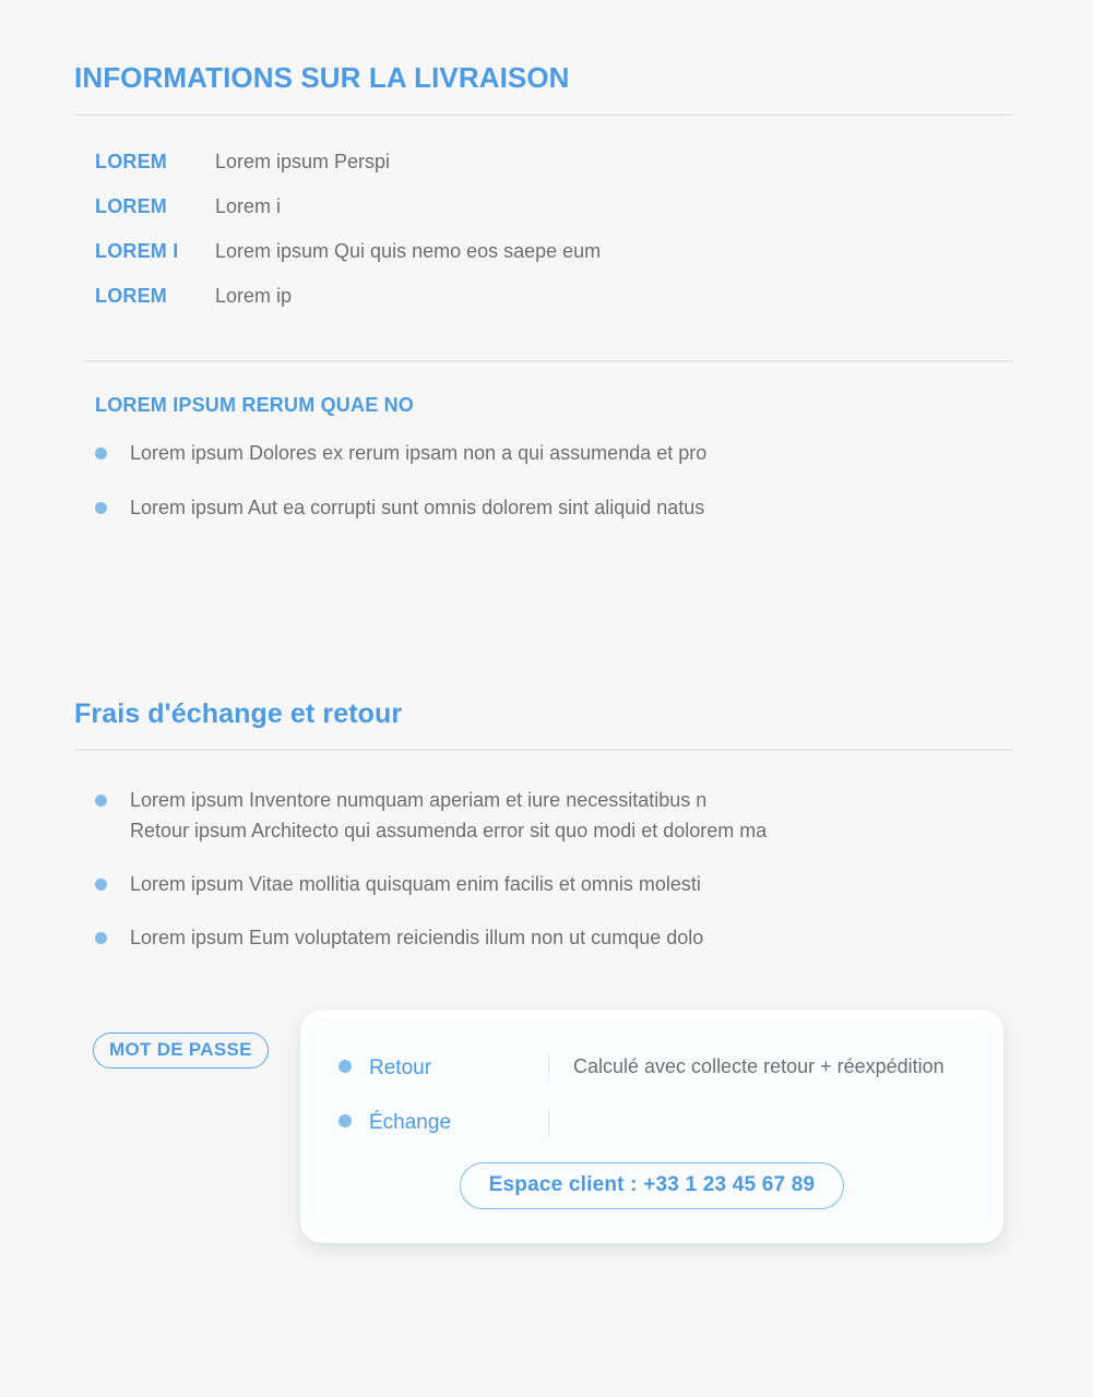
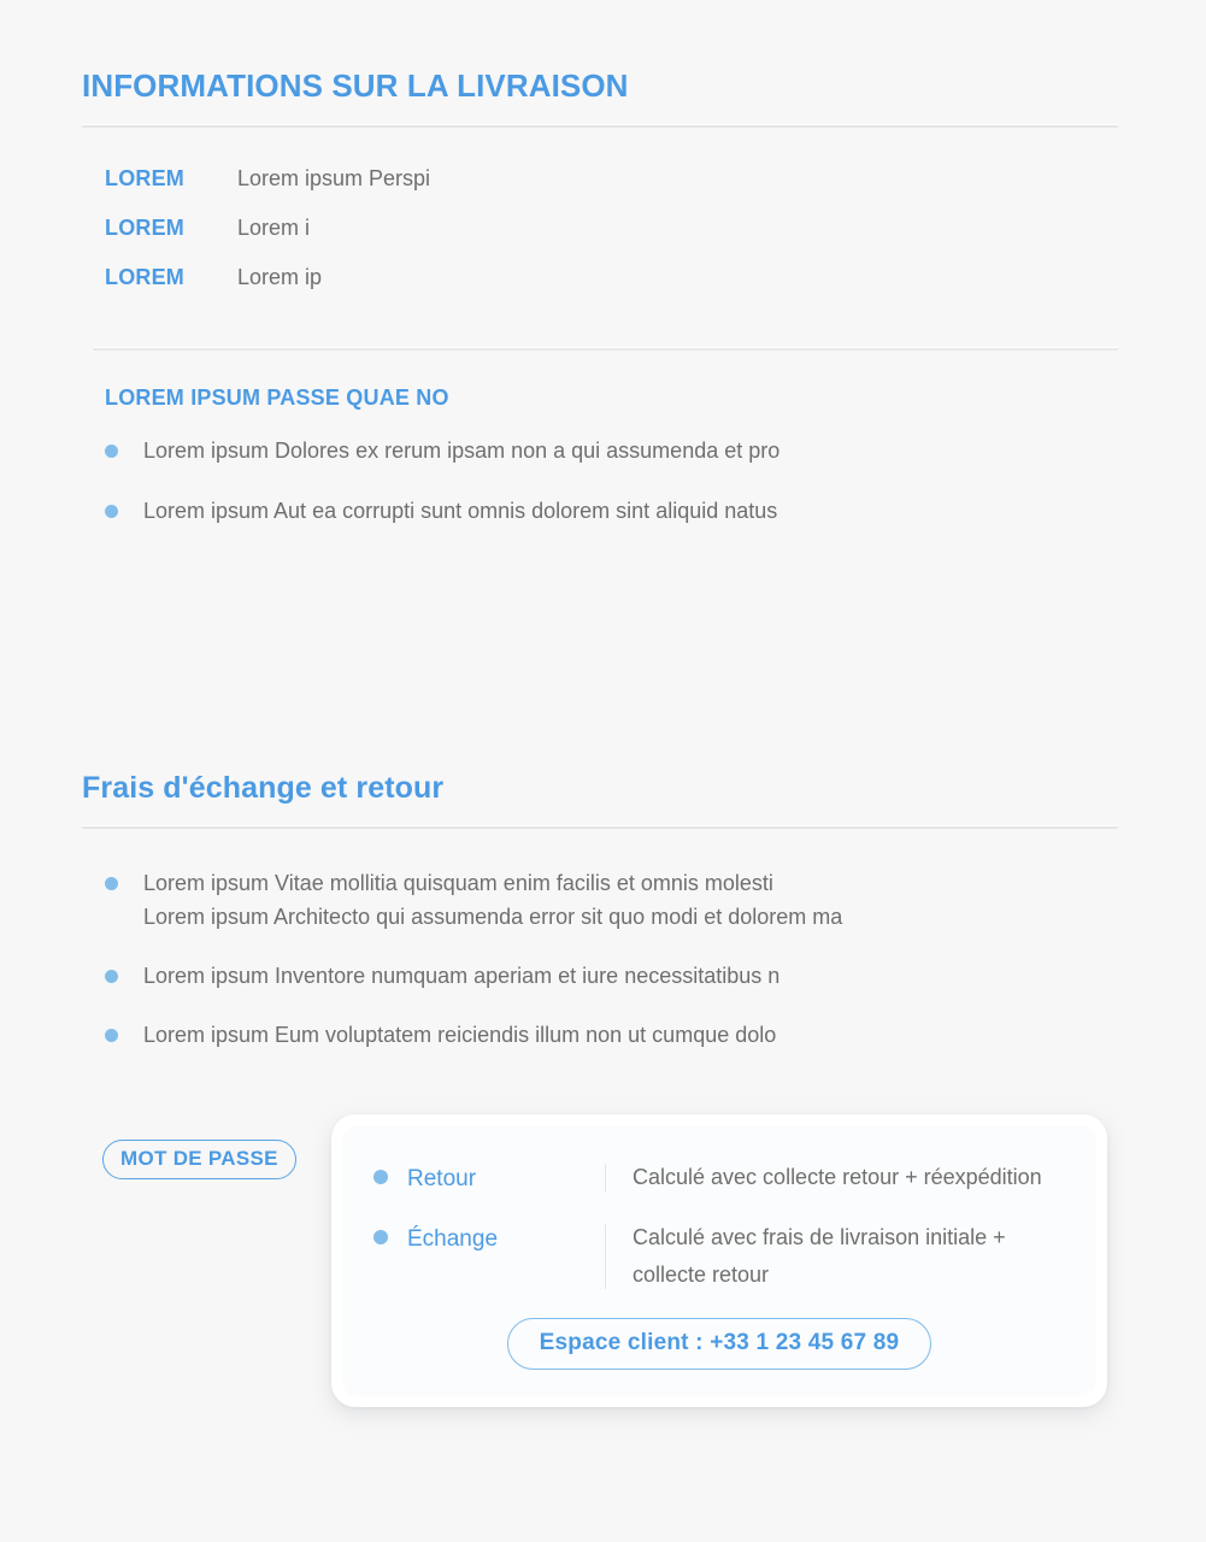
  INFORMATIONS SUR LA LIVRAISON
  LOREM
  Lorem ipsum Perspi
  LOREM
  Lorem i
- LOREM I
- Lorem ipsum Qui quis nemo eos saepe eum
  LOREM
  Lorem ip
- LOREM IPSUM RERUM QUAE NO
+ LOREM IPSUM PASSE QUAE NO
  Lorem ipsum Dolores ex rerum ipsam non a qui assumenda et pro
  Lorem ipsum Aut ea corrupti sunt omnis dolorem sint aliquid natus
  Frais d'échange et retour
- Lorem ipsum Inventore numquam aperiam et iure necessitatibus n
+ Lorem ipsum Vitae mollitia quisquam enim facilis et omnis molesti
- Retour ipsum Architecto qui assumenda error sit quo modi et dolorem ma
+ Lorem ipsum Architecto qui assumenda error sit quo modi et dolorem ma
- Lorem ipsum Vitae mollitia quisquam enim facilis et omnis molesti
+ Lorem ipsum Inventore numquam aperiam et iure necessitatibus n
  Lorem ipsum Eum voluptatem reiciendis illum non ut cumque dolo
  MOT DE PASSE
  Retour
  Calculé avec collecte retour + réexpédition
  Échange
+ Calculé avec frais de livraison initiale + collecte retour
  Espace client : +33 1 23 45 67 89
